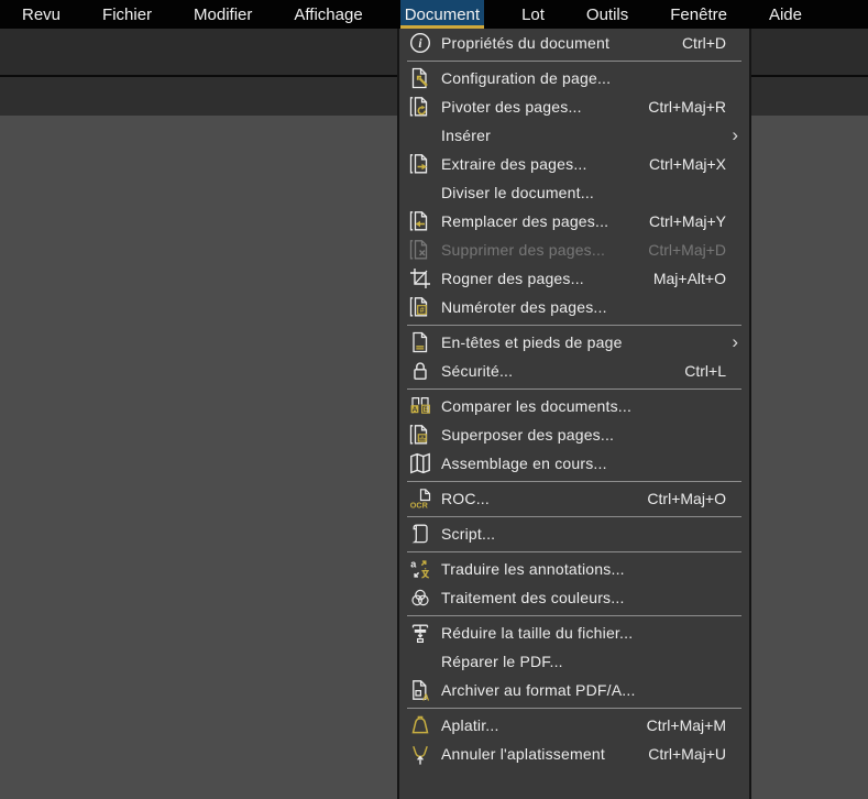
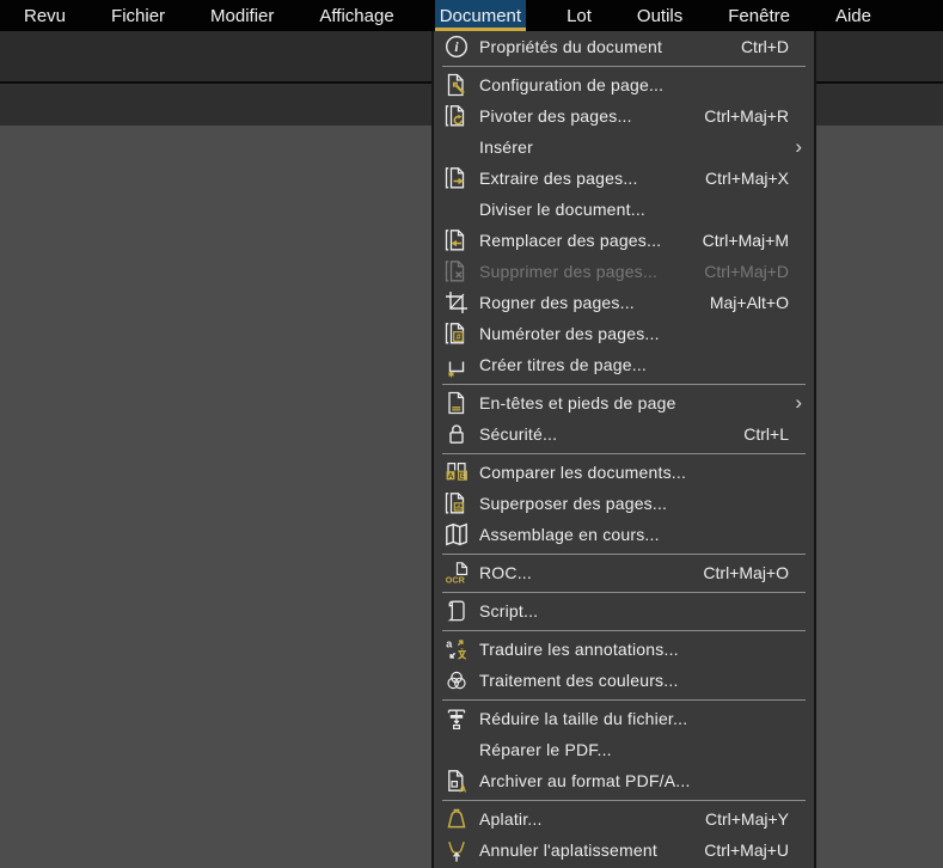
  Revu
  Fichier
  Modifier
  Affichage
  Document
  Lot
  Outils
  Fenêtre
  Aide
  i
  Propriétés du document
  Ctrl+D
  Configuration de page...
  Pivoter des pages...
  Ctrl+Maj+R
  Insérer
  ›
  Extraire des pages...
  Ctrl+Maj+X
  Diviser le document...
  Remplacer des pages...
- Ctrl+Maj+Y
+ Ctrl+Maj+M
  Supprimer des pages...
  Ctrl+Maj+D
  Rogner des pages...
  Maj+Alt+O
  #
  Numéroter des pages...
+ Créer titres de page...
  En-têtes et pieds de page
  ›
  Sécurité...
  Ctrl+L
  Comparer les documents...
  Superposer des pages...
  Assemblage en cours...
  OCR
  ROC...
  Ctrl+Maj+O
  Script...
  a
  Traduire les annotations...
  Traitement des couleurs...
  Réduire la taille du fichier...
  Réparer le PDF...
  A
  Archiver au format PDF/A...
  Aplatir...
- Ctrl+Maj+M
+ Ctrl+Maj+Y
  Annuler l'aplatissement
  Ctrl+Maj+U
